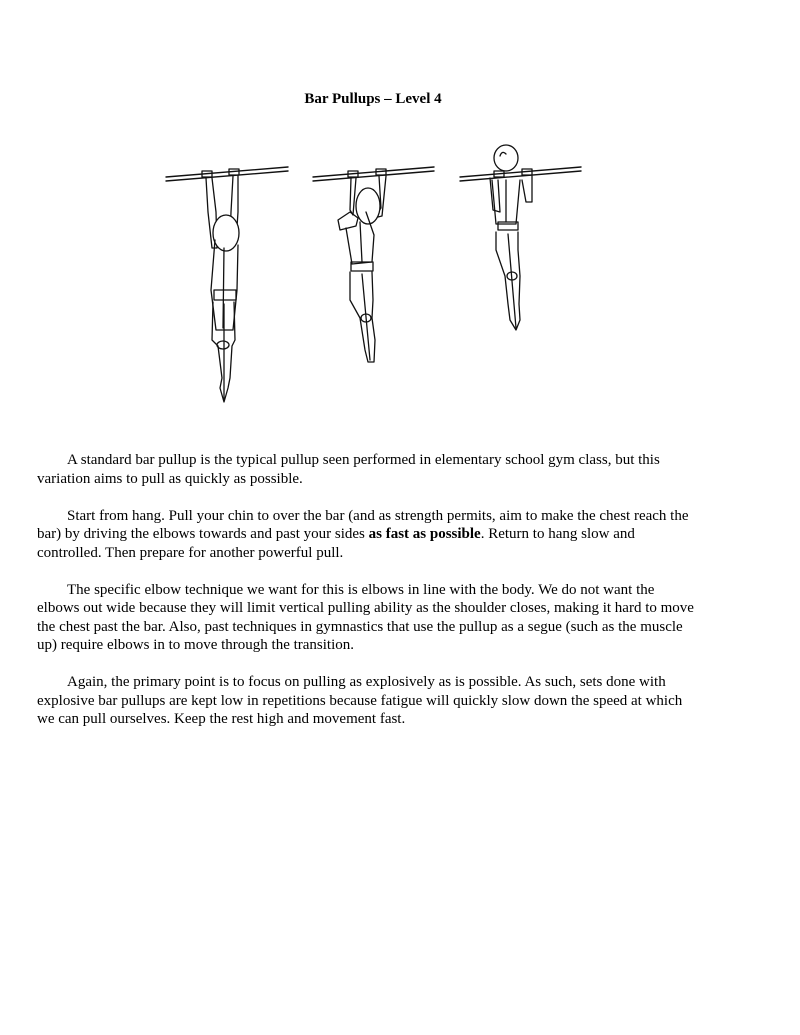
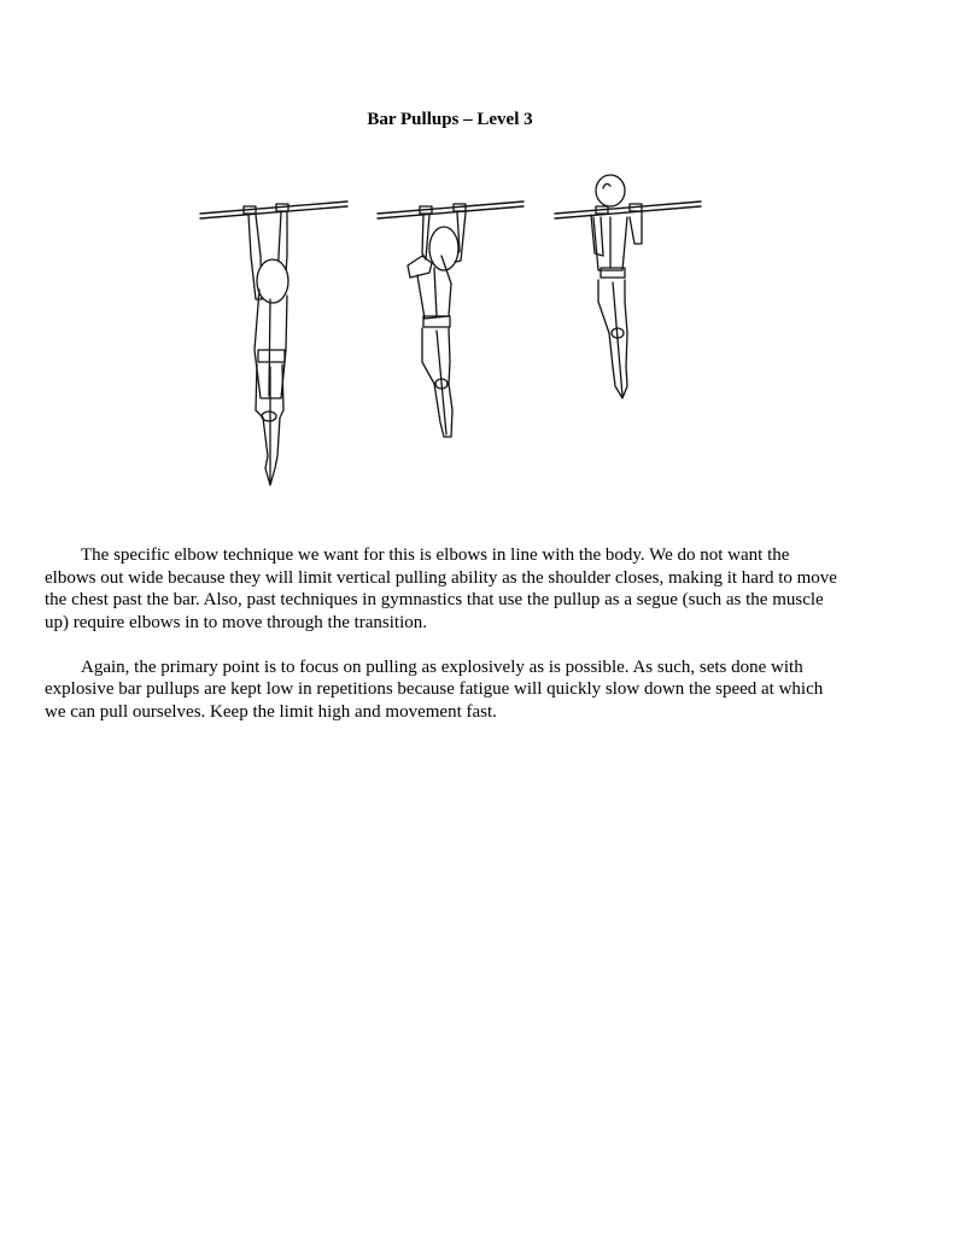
- Bar Pullups – Level 4
+ Bar Pullups – Level 3
- A standard bar pullup is the typical pullup seen performed in elementary school gym class, but this variation aims to pull as quickly as possible.
- Start from hang. Pull your chin to over the bar (and as strength permits, aim to make the chest reach the bar) by driving the elbows towards and past your sides as fast as possible. Return to hang slow and controlled. Then prepare for another powerful pull.
  The specific elbow technique we want for this is elbows in line with the body. We do not want the elbows out wide because they will limit vertical pulling ability as the shoulder closes, making it hard to move the chest past the bar. Also, past techniques in gymnastics that use the pullup as a segue (such as the muscle up) require elbows in to move through the transition.
- Again, the primary point is to focus on pulling as explosively as is possible. As such, sets done with explosive bar pullups are kept low in repetitions because fatigue will quickly slow down the speed at which we can pull ourselves. Keep the rest high and movement fast.
+ Again, the primary point is to focus on pulling as explosively as is possible. As such, sets done with explosive bar pullups are kept low in repetitions because fatigue will quickly slow down the speed at which we can pull ourselves. Keep the limit high and movement fast.
